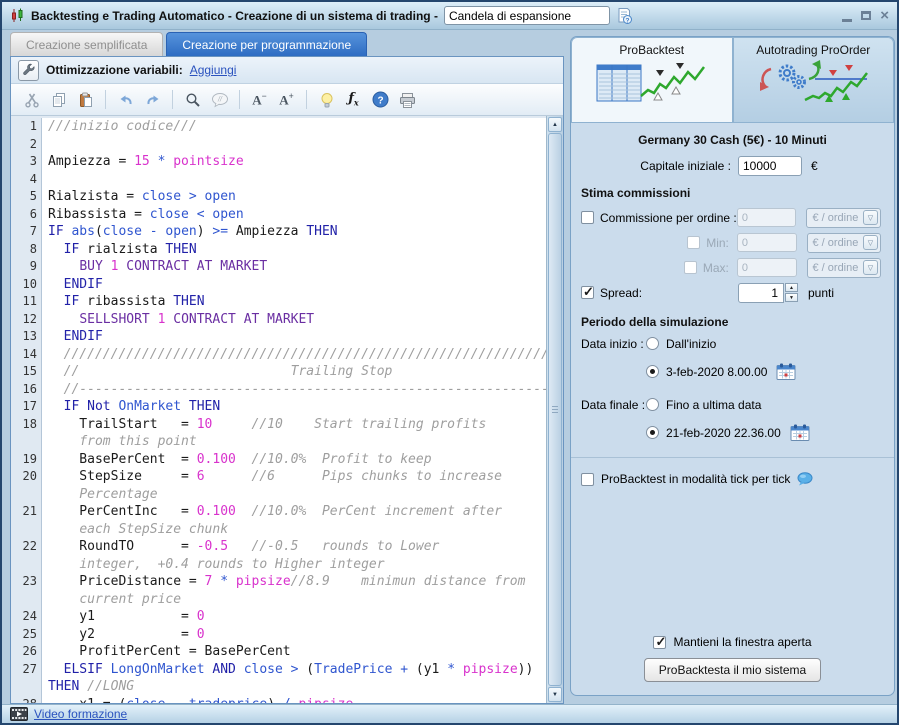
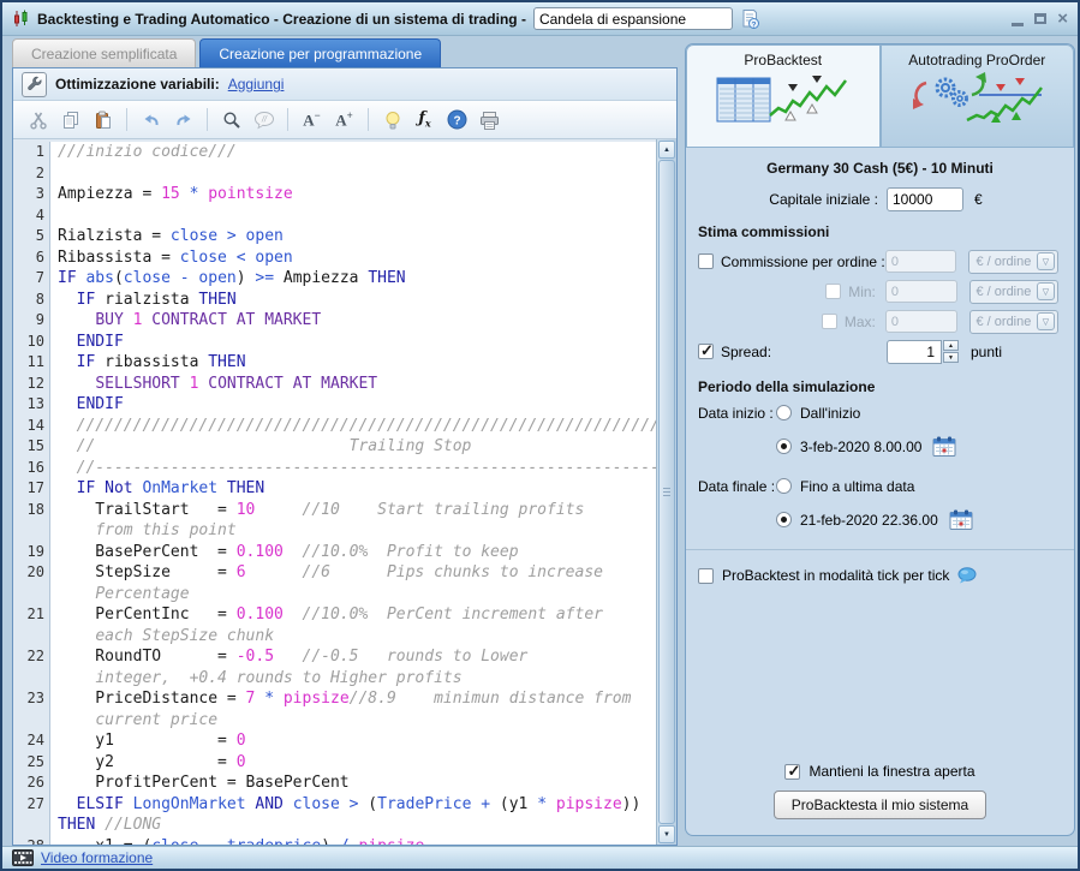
  Backtesting e Trading Automatico - Creazione di un sistema di trading -
  Candela di espansione
  ×
  Creazione semplificata
  Creazione per programmazione
  Ottimizzazione variabili:
  Aggiungi
  A−
  A+
  ƒx
  ?
  1
  ///inizio codice///
  2
  3
  Ampiezza = 15 * pointsize
  4
  5
  Rialzista = close > open
  6
  Ribassista = close < open
  7
  IF abs(close - open) >= Ampiezza THEN
  8
  IF rialzista THEN
  9
  BUY 1 CONTRACT AT MARKET
  10
  ENDIF
  11
  IF ribassista THEN
  12
  SELLSHORT 1 CONTRACT AT MARKET
  13
  ENDIF
  14
  //////////////////////////////////////////////////////////////
  15
  // Trailing Stop
  16
  //------------------------------------------------------------
  17
  IF Not OnMarket THEN
  18
  TrailStart = 10 //10 Start trailing profits
  from this point
  19
  BasePerCent = 0.100 //10.0% Profit to keep
  20
  StepSize = 6 //6 Pips chunks to increase
  Percentage
  21
  PerCentInc = 0.100 //10.0% PerCent increment after
  each StepSize chunk
  22
  RoundTO = -0.5 //-0.5 rounds to Lower
- integer, +0.4 rounds to Higher integer
+ integer, +0.4 rounds to Higher profits
  23
  PriceDistance = 7 * pipsize//8.9 minimun distance from
  current price
  24
  y1 = 0
  25
  y2 = 0
  26
  ProfitPerCent = BasePerCent
  27
  ELSIF LongOnMarket AND close > (TradePrice + (y1 * pipsize))
  THEN //LONG
  ProBacktest
  Autotrading ProOrder
  Germany 30 Cash (5€) - 10 Minuti
  Capitale iniziale :
  10000
  €
  Stima commissioni
  Commissione per ordine :
  0
  € / ordine
  Min:
  0
  € / ordine
  Max:
  0
  € / ordine
  Spread:
  1
  punti
  Periodo della simulazione
  Data inizio :
  Dall'inizio
  3-feb-2020 8.00.00
  Data finale :
  Fino a ultima data
  21-feb-2020 22.36.00
  ProBacktest in modalità tick per tick
  Mantieni la finestra aperta
  ProBacktesta il mio sistema
  Video formazione
